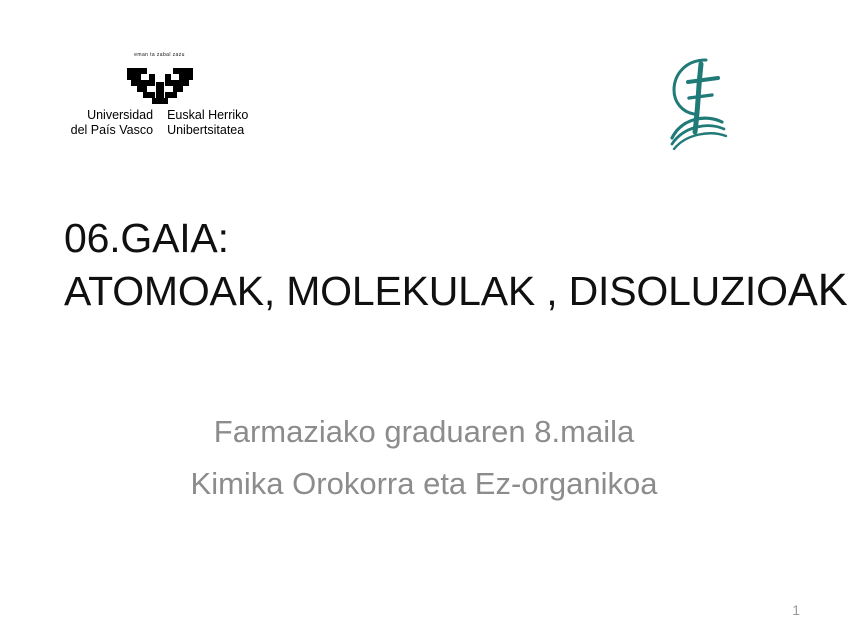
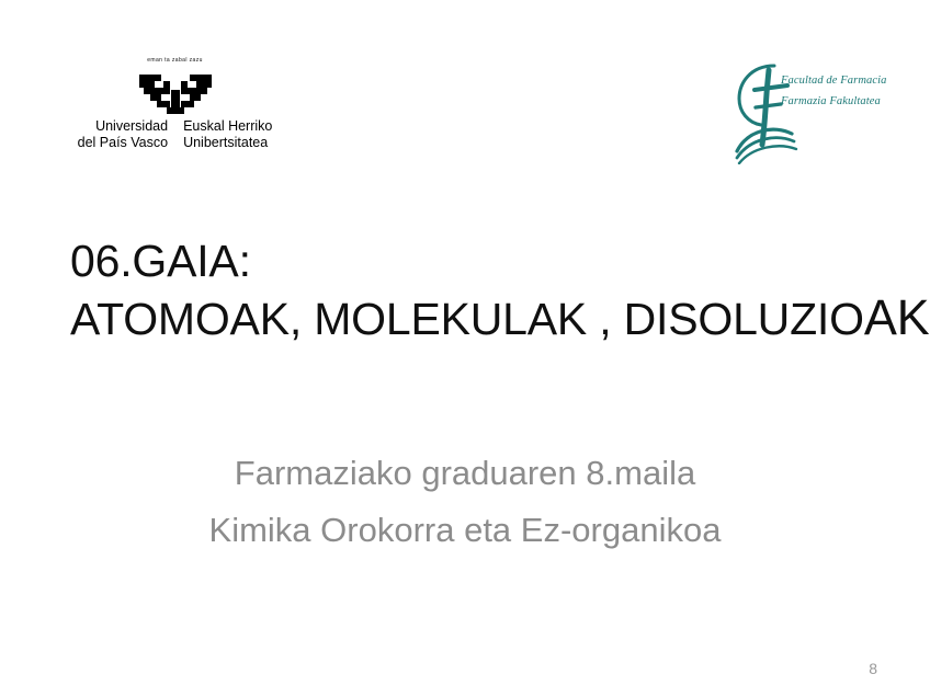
  Universidad
  del País Vasco
  Euskal Herriko
  Unibertsitatea
+ Facultad de Farmacia
+ Farmazia Fakultatea
  06.GAIA:
  ATOMOAK, MOLEKULAK , DISOLUZIOAK
  Farmaziako graduaren 8.maila
  Kimika Orokorra eta Ez-organikoa
- 1
+ 8
